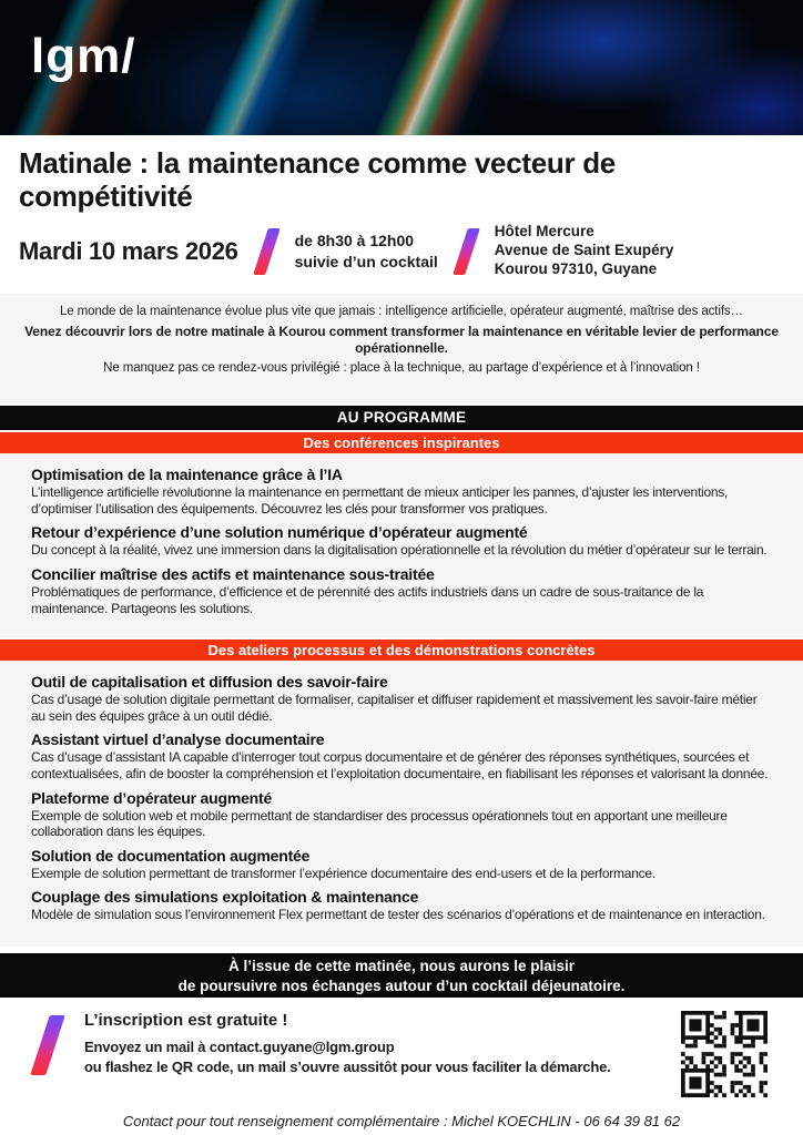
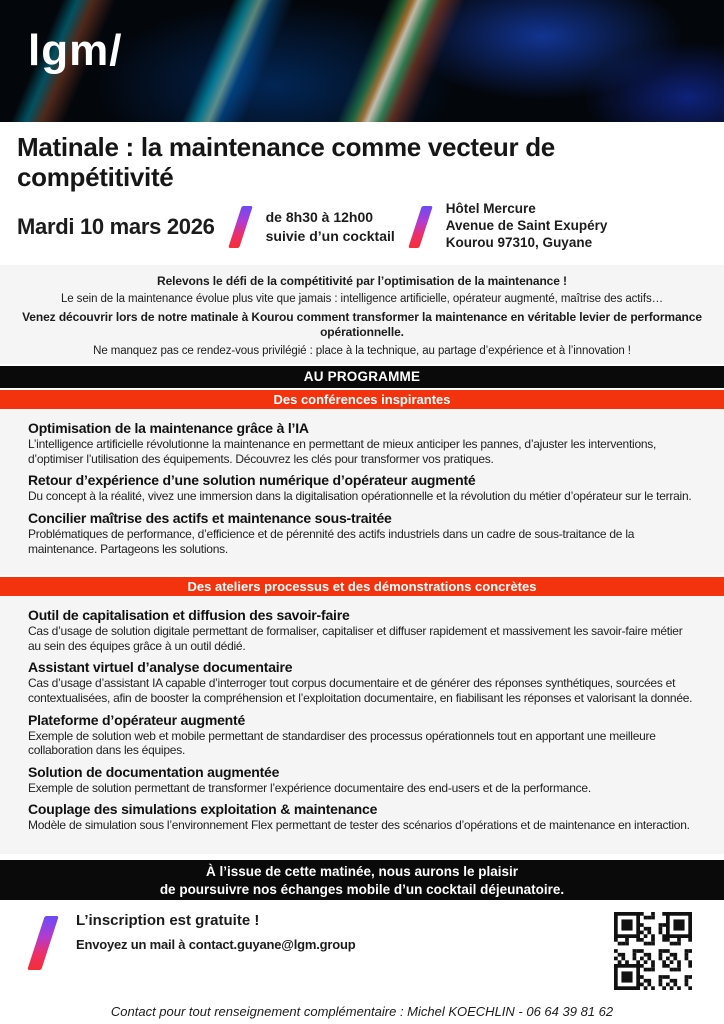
  lgm/
  Matinale : la maintenance comme vecteur de compétitivité
  Mardi 10 mars 2026
  de 8h30 à 12h00
  suivie d’un cocktail
  Hôtel Mercure
  Avenue de Saint Exupéry
  Kourou 97310, Guyane
+ Relevons le défi de la compétitivité par l’optimisation de la maintenance !
- Le monde de la maintenance évolue plus vite que jamais : intelligence artificielle, opérateur augmenté, maîtrise des actifs…
+ Le sein de la maintenance évolue plus vite que jamais : intelligence artificielle, opérateur augmenté, maîtrise des actifs…
  Venez découvrir lors de notre matinale à Kourou comment transformer la maintenance en véritable levier de performance opérationnelle.
  Ne manquez pas ce rendez-vous privilégié : place à la technique, au partage d’expérience et à l’innovation !
  AU PROGRAMME
  Des conférences inspirantes
  Optimisation de la maintenance grâce à l’IA
  L’intelligence artificielle révolutionne la maintenance en permettant de mieux anticiper les pannes, d’ajuster les interventions, d’optimiser l’utilisation des équipements. Découvrez les clés pour transformer vos pratiques.
  Retour d’expérience d’une solution numérique d’opérateur augmenté
  Du concept à la réalité, vivez une immersion dans la digitalisation opérationnelle et la révolution du métier d’opérateur sur le terrain.
  Concilier maîtrise des actifs et maintenance sous-traitée
  Problématiques de performance, d’efficience et de pérennité des actifs industriels dans un cadre de sous-traitance de la maintenance. Partageons les solutions.
  Des ateliers processus et des démonstrations concrètes
  Outil de capitalisation et diffusion des savoir-faire
  Cas d’usage de solution digitale permettant de formaliser, capitaliser et diffuser rapidement et massivement les savoir-faire métier au sein des équipes grâce à un outil dédié.
  Assistant virtuel d’analyse documentaire
  Cas d’usage d’assistant IA capable d’interroger tout corpus documentaire et de générer des réponses synthétiques, sourcées et contextualisées, afin de booster la compréhension et l’exploitation documentaire, en fiabilisant les réponses et valorisant la donnée.
  Plateforme d’opérateur augmenté
  Exemple de solution web et mobile permettant de standardiser des processus opérationnels tout en apportant une meilleure collaboration dans les équipes.
  Solution de documentation augmentée
  Exemple de solution permettant de transformer l’expérience documentaire des end-users et de la performance.
  Couplage des simulations exploitation & maintenance
  Modèle de simulation sous l’environnement Flex permettant de tester des scénarios d’opérations et de maintenance en interaction.
  À l’issue de cette matinée, nous aurons le plaisir
- de poursuivre nos échanges autour d’un cocktail déjeunatoire.
+ de poursuivre nos échanges mobile d’un cocktail déjeunatoire.
  L’inscription est gratuite !
  Envoyez un mail à contact.guyane@lgm.group
- ou flashez le QR code, un mail s’ouvre aussitôt pour vous faciliter la démarche.
  Contact pour tout renseignement complémentaire : Michel KOECHLIN - 06 64 39 81 62
